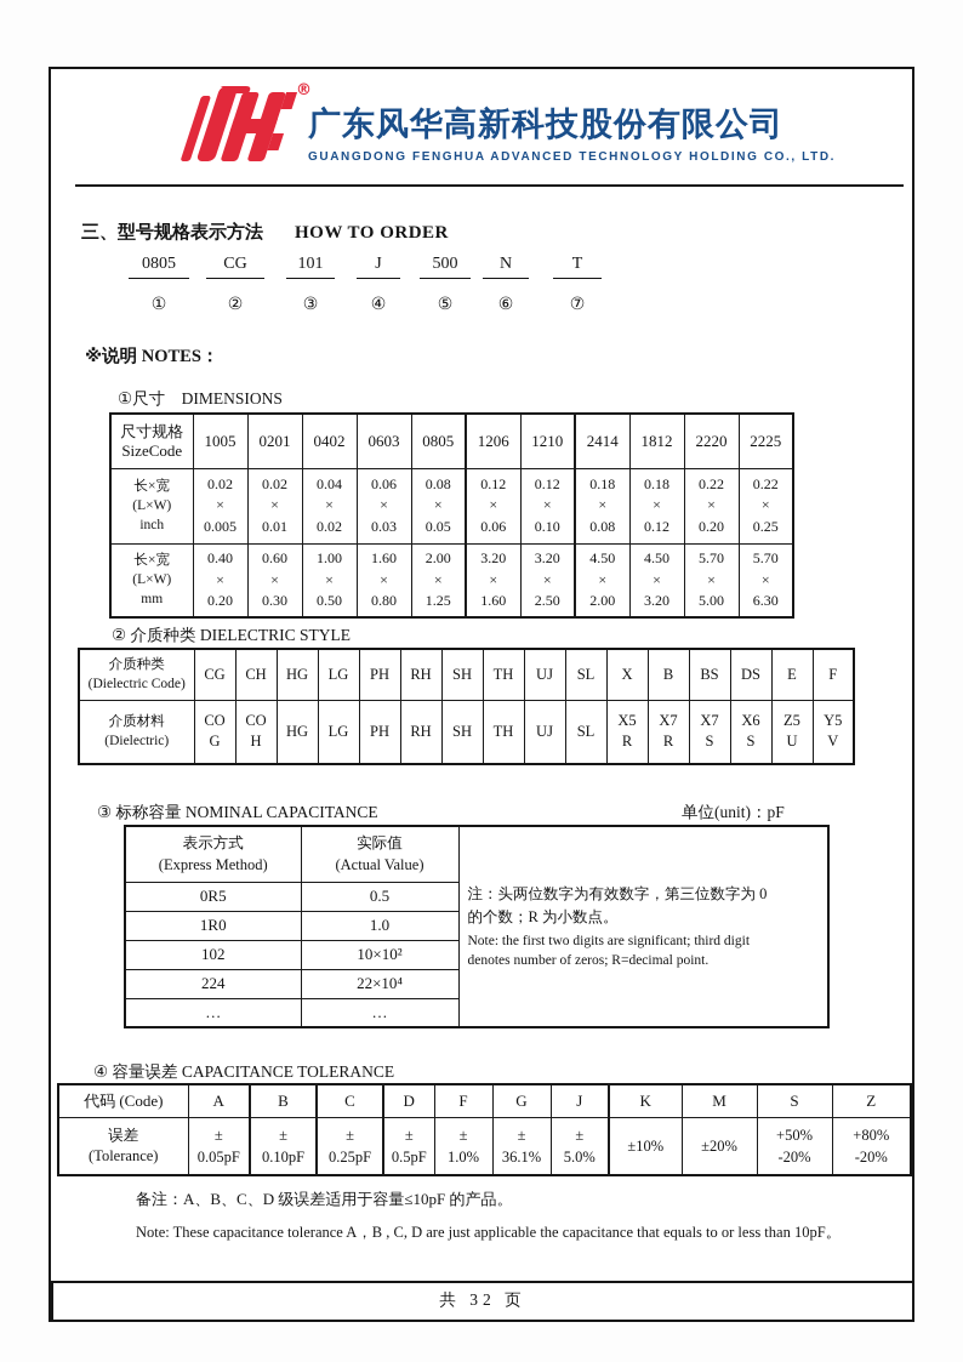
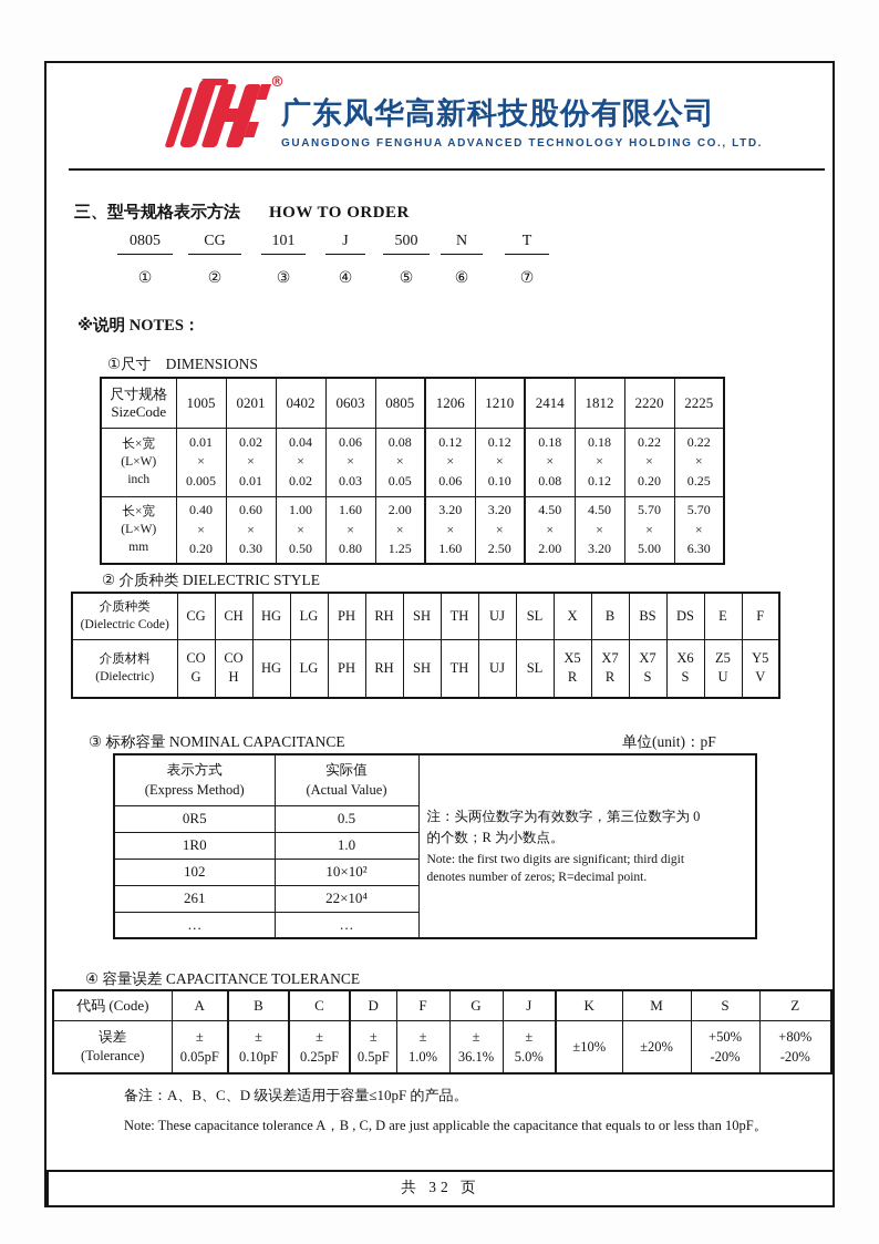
  ®
  广东风华高新科技股份有限公司
  GUANGDONG FENGHUA ADVANCED TECHNOLOGY HOLDING CO., LTD.
  三、型号规格表示方法 HOW TO ORDER
  0805
  ①
  CG
  ②
  101
  ③
  J
  ④
  500
  ⑤
  N
  ⑥
  T
  ⑦
  ※说明 NOTES：
  ①尺寸 DIMENSIONS
  尺寸规格 SizeCode	1005	0201	0402	0603	0805	1206	1210	2414	1812	2220	2225
- 长×宽 (L×W) inch	0.02 × 0.005	0.02 × 0.01	0.04 × 0.02	0.06 × 0.03	0.08 × 0.05	0.12 × 0.06	0.12 × 0.10	0.18 × 0.08	0.18 × 0.12	0.22 × 0.20	0.22 × 0.25
+ 长×宽 (L×W) inch	0.01 × 0.005	0.02 × 0.01	0.04 × 0.02	0.06 × 0.03	0.08 × 0.05	0.12 × 0.06	0.12 × 0.10	0.18 × 0.08	0.18 × 0.12	0.22 × 0.20	0.22 × 0.25
  长×宽 (L×W) mm	0.40 × 0.20	0.60 × 0.30	1.00 × 0.50	1.60 × 0.80	2.00 × 1.25	3.20 × 1.60	3.20 × 2.50	4.50 × 2.00	4.50 × 3.20	5.70 × 5.00	5.70 × 6.30
  ② 介质种类 DIELECTRIC STYLE
  介质种类 (Dielectric Code)	CG	CH	HG	LG	PH	RH	SH	TH	UJ	SL	X	B	BS	DS	E	F
  介质材料 (Dielectric)	CO G	CO H	HG	LG	PH	RH	SH	TH	UJ	SL	X5 R	X7 R	X7 S	X6 S	Z5 U	Y5 V
  ③ 标称容量 NOMINAL CAPACITANCE
  单位(unit)：pF
  表示方式 (Express Method)	实际值 (Actual Value)	注：头两位数字为有效数字，第三位数字为 0 的个数；R 为小数点。 Note: the first two digits are significant; third digit denotes number of zeros; R=decimal point.
  0R5	0.5
  1R0	1.0
  102	10×10²
- 224	22×10⁴
+ 261	22×10⁴
  …	…
  ④ 容量误差 CAPACITANCE TOLERANCE
  代码 (Code)	A	B	C	D	F	G	J	K	M	S	Z
  误差 (Tolerance)	± 0.05pF	± 0.10pF	± 0.25pF	± 0.5pF	± 1.0%	± 36.1%	± 5.0%	±10%	±20%	+50% -20%	+80% -20%
  备注：A、B、C、D 级误差适用于容量≤10pF 的产品。
  Note: These capacitance tolerance A，B , C, D are just applicable the capacitance that equals to or less than 10pF。
  共 32 页
